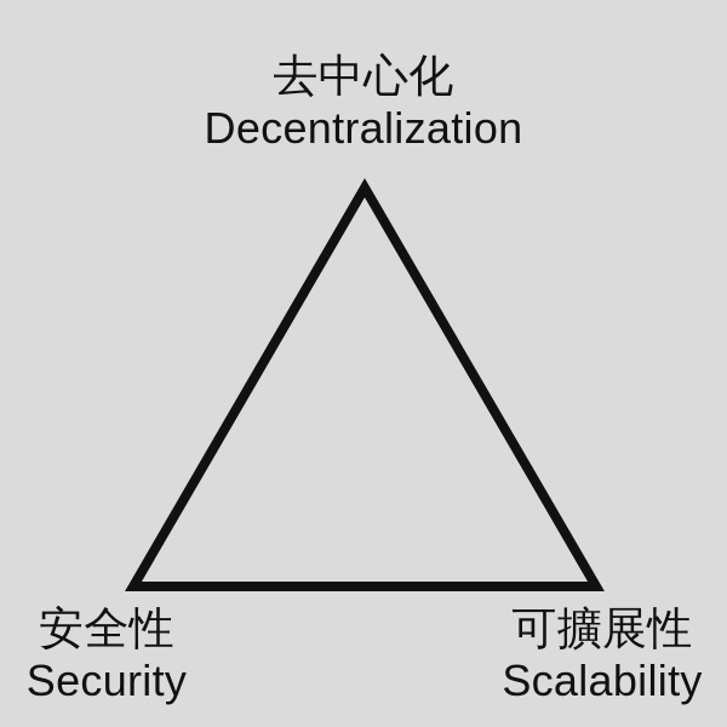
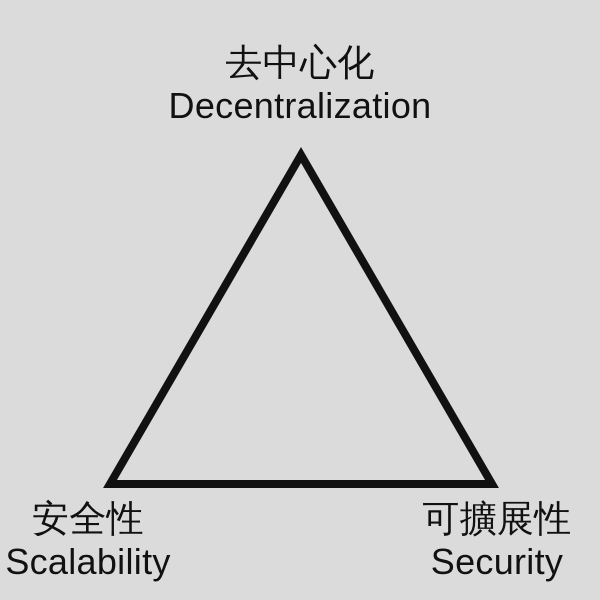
  去中心化
  Decentralization
  安全性
- Security
+ Scalability
  可擴展性
- Scalability
+ Security
